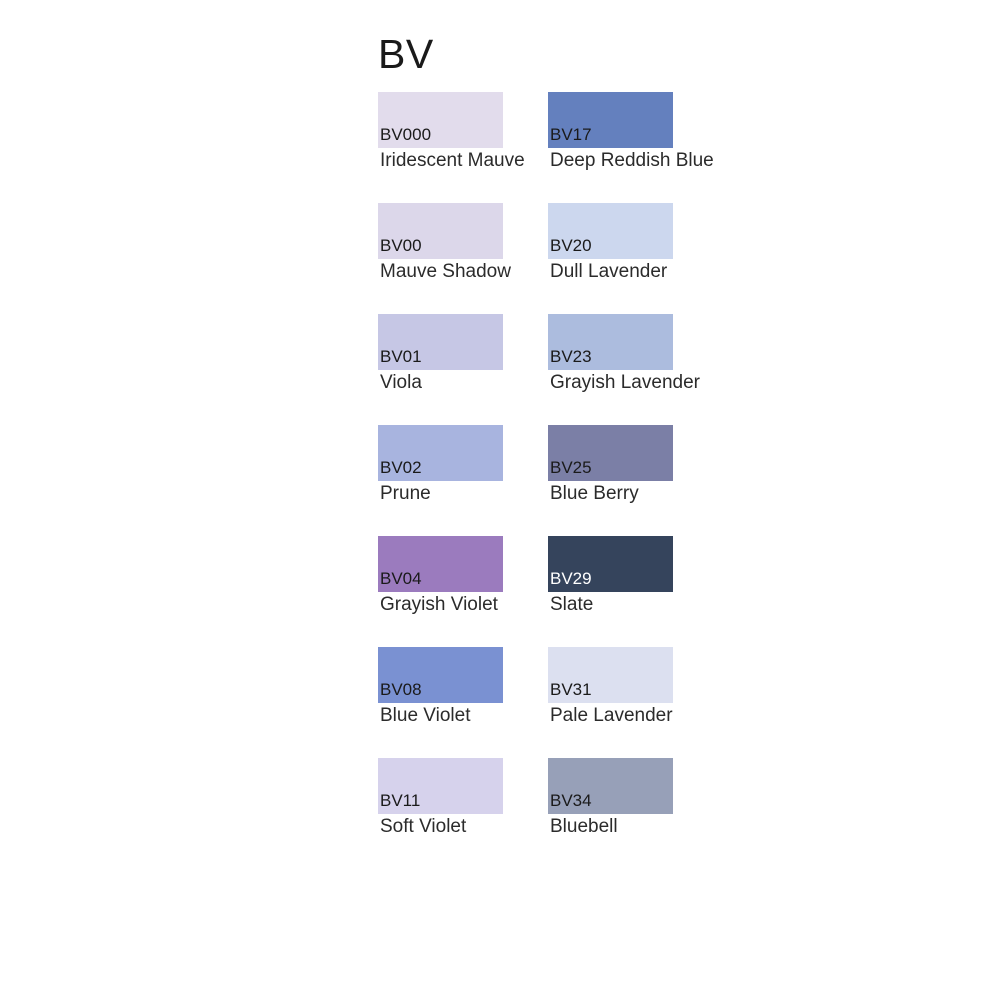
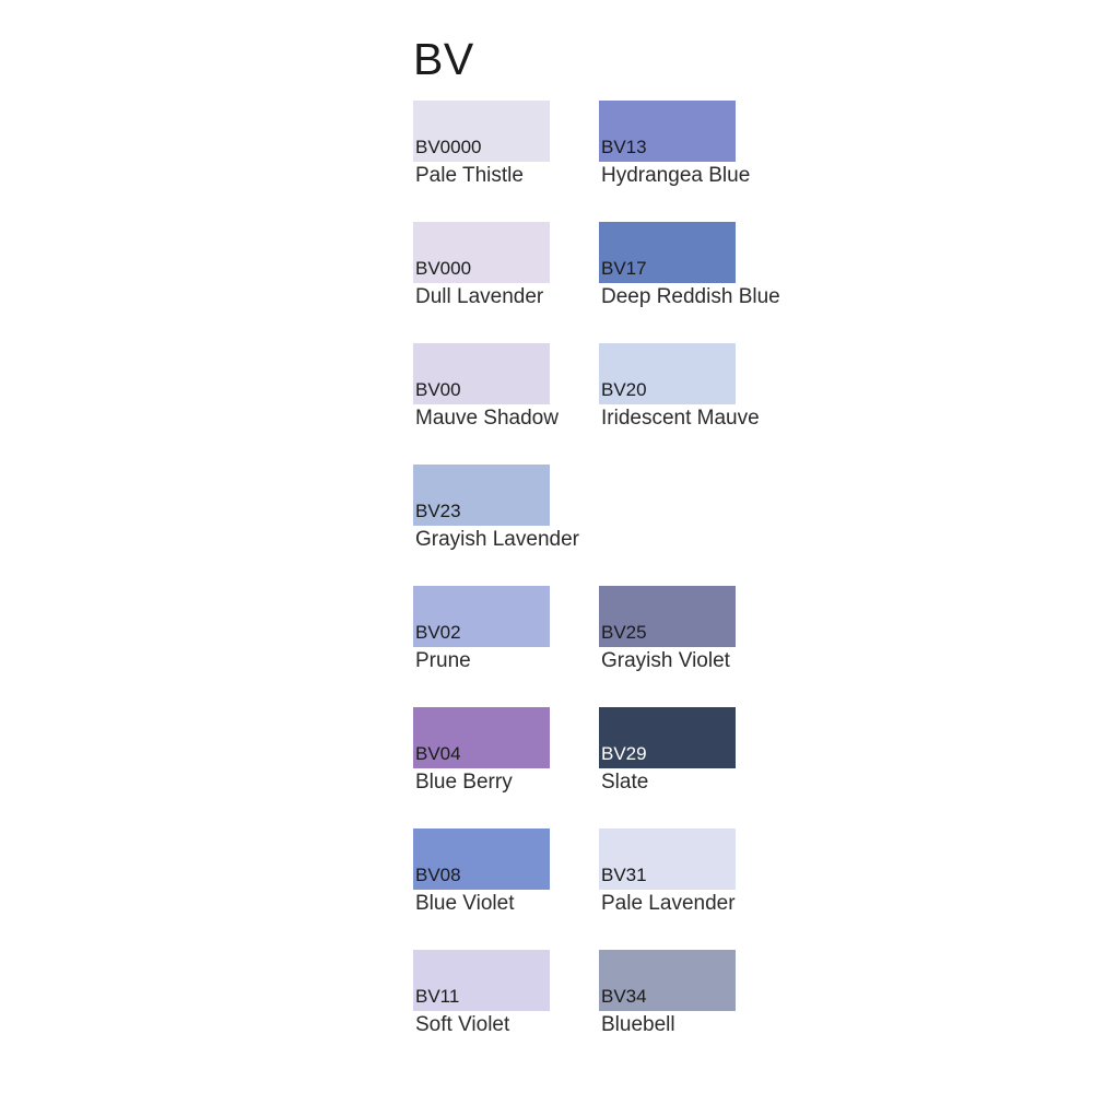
  BV
+ BV0000
+ Pale Thistle
+ BV13
+ Hydrangea Blue
  BV000
- Iridescent Mauve
+ Dull Lavender
  BV17
  Deep Reddish Blue
  BV00
  Mauve Shadow
  BV20
- Dull Lavender
+ Iridescent Mauve
- BV01
- Viola
  BV23
  Grayish Lavender
  BV02
  Prune
  BV25
- Blue Berry
+ Grayish Violet
  BV04
- Grayish Violet
+ Blue Berry
  BV29
  Slate
  BV08
  Blue Violet
  BV31
  Pale Lavender
  BV11
  Soft Violet
  BV34
  Bluebell
